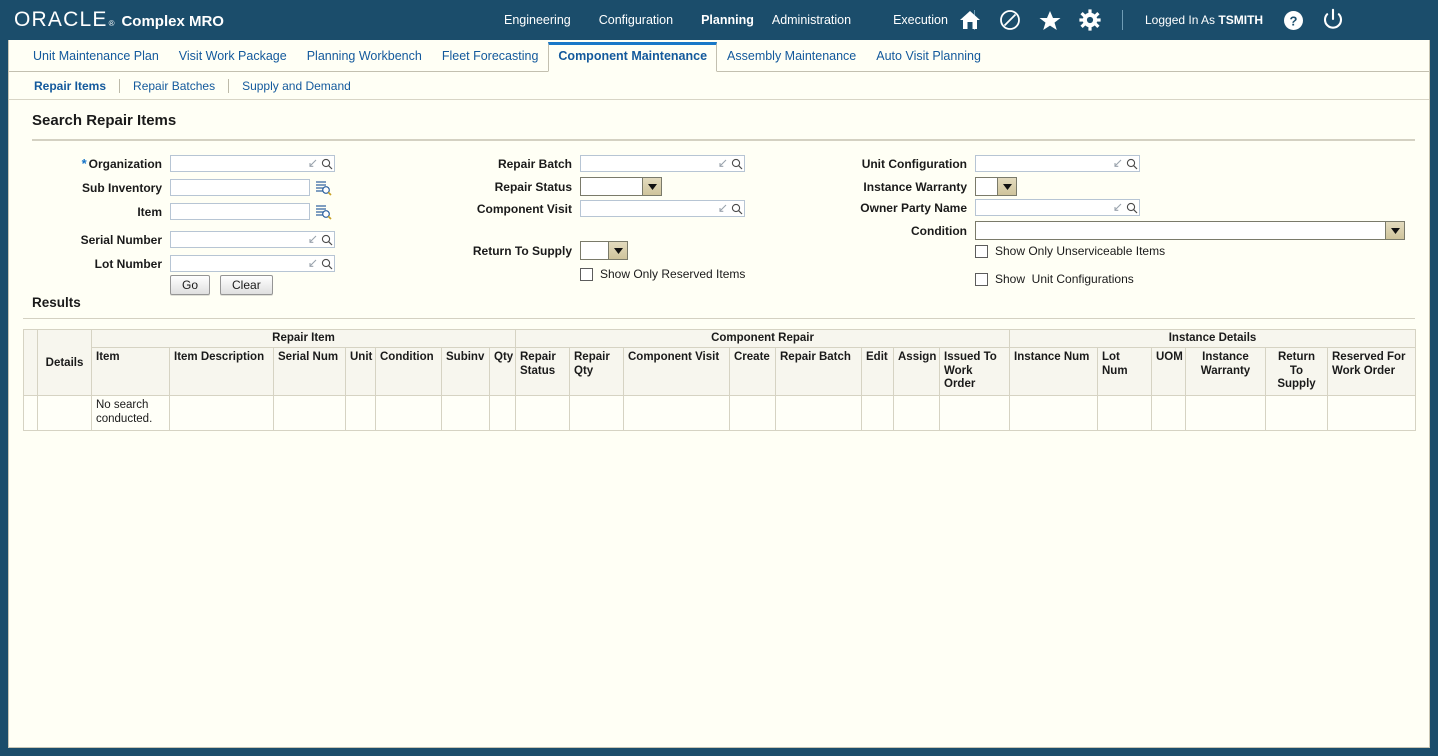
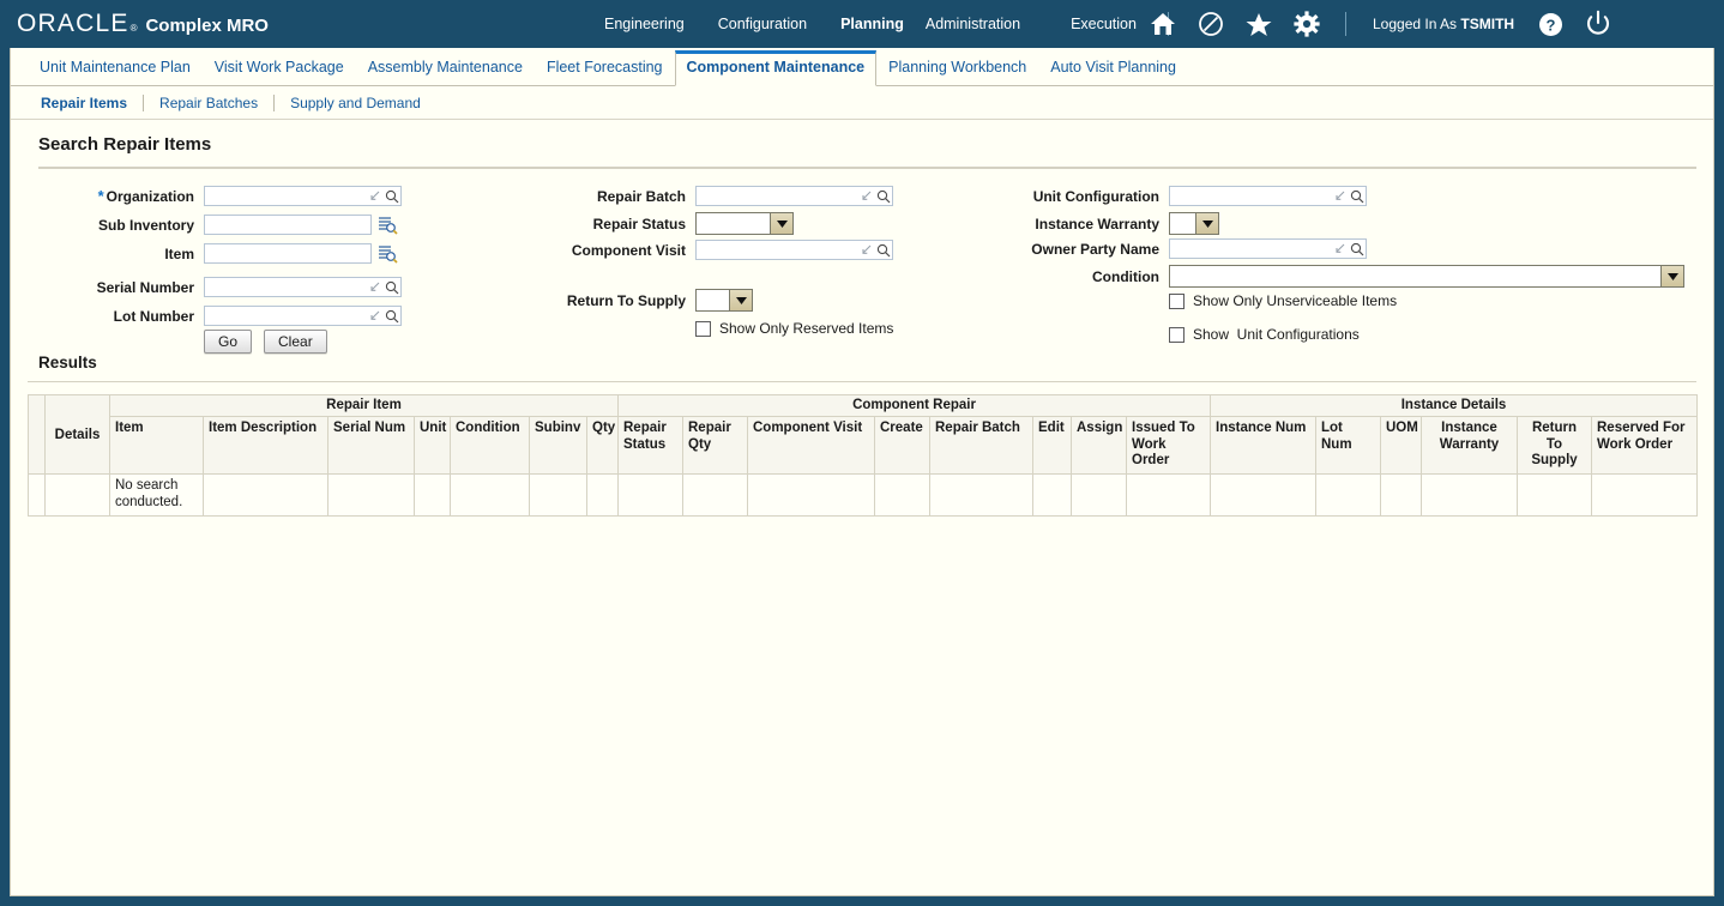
  ORACLE
  ®
  Complex MRO
  Engineering
  Configuration
  Planning
  Administration
  Execution
  Logged In As TSMITH
  ?
  Unit Maintenance Plan
  Visit Work Package
- Planning Workbench
+ Assembly Maintenance
  Fleet Forecasting
  Component Maintenance
- Assembly Maintenance
+ Planning Workbench
  Auto Visit Planning
  Repair Items
  Repair Batches
  Supply and Demand
  Search Repair Items
  * Organization
  Sub Inventory
  Item
  Serial Number
  Lot Number
  Go
  Clear
  Repair Batch
  Repair Status
  Component Visit
  Return To Supply
  Show Only Reserved Items
  Unit Configuration
  Instance Warranty
  Owner Party Name
  Condition
  Show Only Unserviceable Items
  Show Unit Configurations
  Results
  	Details	Repair Item	Component Repair	Instance Details
  Item	Item Description	Serial Num	Unit	Condition	Subinv	Qty	Repair Status	Repair Qty	Component Visit	Create	Repair Batch	Edit	Assign	Issued To Work Order	Instance Num	Lot Num	UOM	Instance Warranty	Return To Supply	Reserved For Work Order
  		No search conducted.
